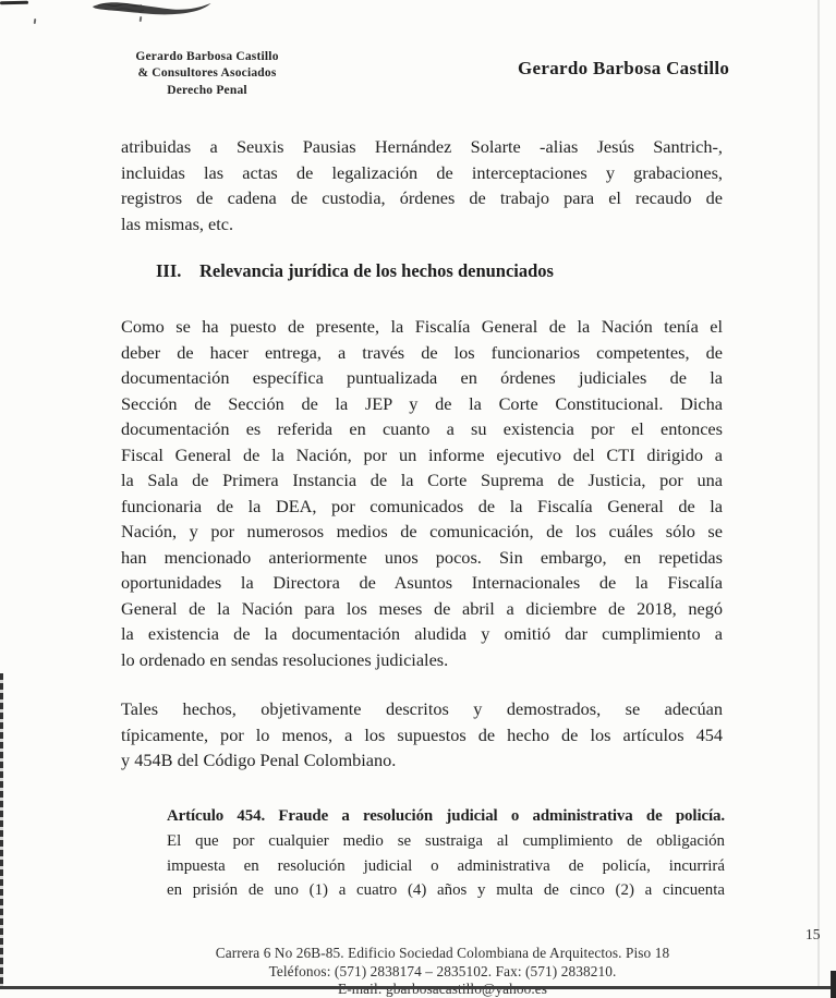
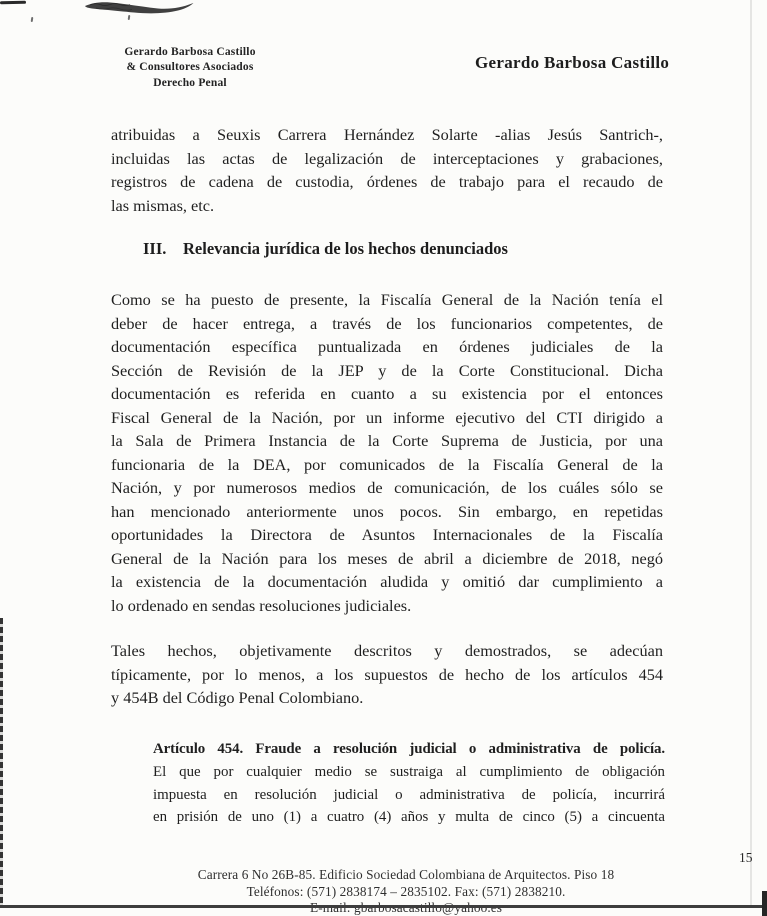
  Gerardo Barbosa Castillo
  & Consultores Asociados
  Derecho Penal
  Gerardo Barbosa Castillo
- atribuidas a Seuxis Pausias Hernández Solarte -alias Jesús Santrich-,
+ atribuidas a Seuxis Carrera Hernández Solarte -alias Jesús Santrich-,
  incluidas las actas de legalización de interceptaciones y grabaciones,
  registros de cadena de custodia, órdenes de trabajo para el recaudo de
  las mismas, etc.
  III.
  Relevancia jurídica de los hechos denunciados
  Como se ha puesto de presente, la Fiscalía General de la Nación tenía el
  deber de hacer entrega, a través de los funcionarios competentes, de
  documentación específica puntualizada en órdenes judiciales de la
- Sección de Sección de la JEP y de la Corte Constitucional. Dicha
+ Sección de Revisión de la JEP y de la Corte Constitucional. Dicha
  documentación es referida en cuanto a su existencia por el entonces
  Fiscal General de la Nación, por un informe ejecutivo del CTI dirigido a
  la Sala de Primera Instancia de la Corte Suprema de Justicia, por una
  funcionaria de la DEA, por comunicados de la Fiscalía General de la
  Nación, y por numerosos medios de comunicación, de los cuáles sólo se
  han mencionado anteriormente unos pocos. Sin embargo, en repetidas
  oportunidades la Directora de Asuntos Internacionales de la Fiscalía
  General de la Nación para los meses de abril a diciembre de 2018, negó
  la existencia de la documentación aludida y omitió dar cumplimiento a
  lo ordenado en sendas resoluciones judiciales.
  Tales hechos, objetivamente descritos y demostrados, se adecúan
  típicamente, por lo menos, a los supuestos de hecho de los artículos 454
  y 454B del Código Penal Colombiano.
  Artículo 454. Fraude a resolución judicial o administrativa de policía.
  El que por cualquier medio se sustraiga al cumplimiento de obligación
  impuesta en resolución judicial o administrativa de policía, incurrirá
- en prisión de uno (1) a cuatro (4) años y multa de cinco (2) a cincuenta
+ en prisión de uno (1) a cuatro (4) años y multa de cinco (5) a cincuenta
  15
  Carrera 6 No 26B-85. Edificio Sociedad Colombiana de Arquitectos. Piso 18
  Teléfonos: (571) 2838174 – 2835102. Fax: (571) 2838210.
